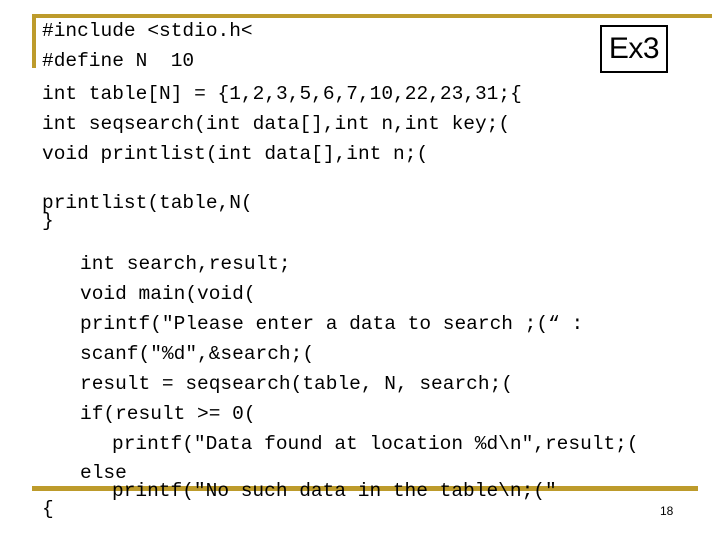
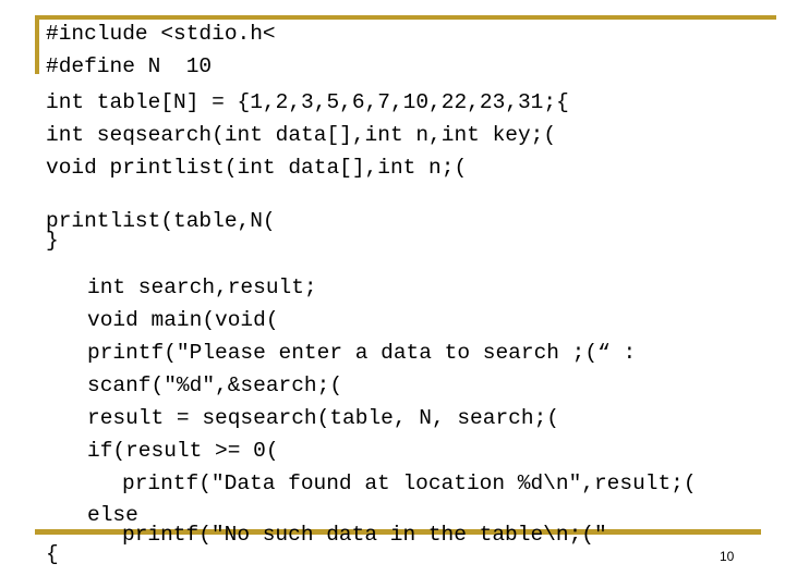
- Ex3
  #include <stdio.h<
  #define N 10
  int table[N] = {1,2,3,5,6,7,10,22,23,31;{
  int seqsearch(int data[],int n,int key;(
  void printlist(int data[],int n;(
  printlist(table,N(
  }
  int search,result;
  void main(void(
  printf("Please enter a data to search ;(“ :
  scanf("%d",&search;(
  result = seqsearch(table, N, search;(
  if(result >= 0(
  printf("Data found at location %d\n",result;(
  else
  printf("No such data in the table\n;("
  {
- 18
+ 10
